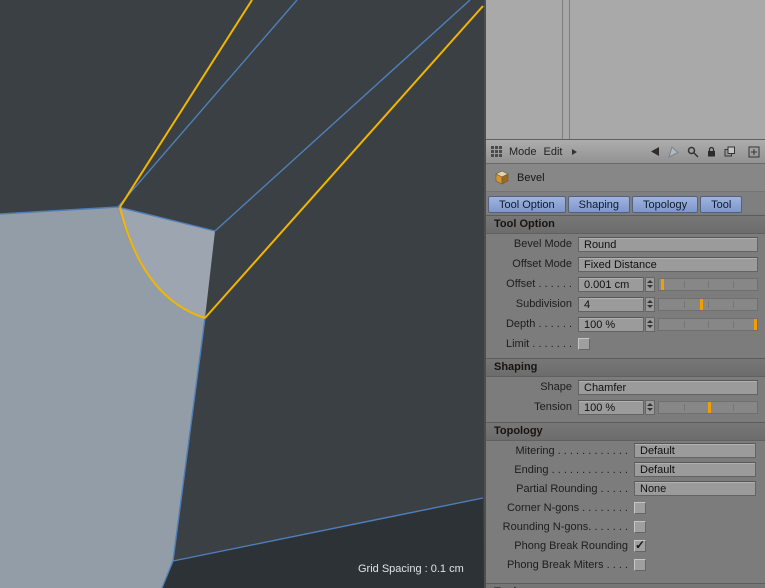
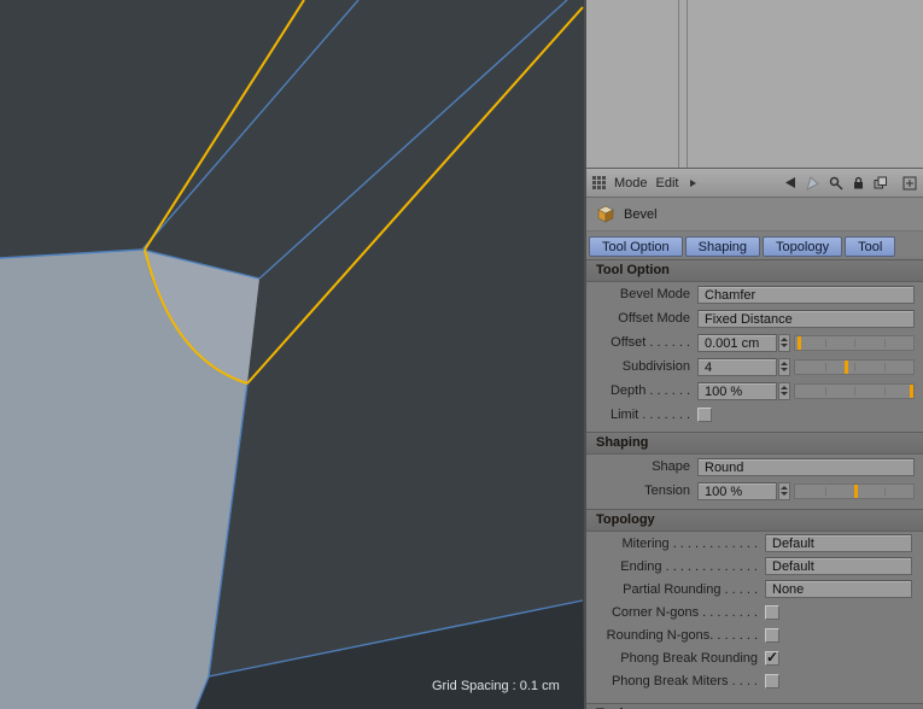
  Grid Spacing : 0.1 cm
  Mode
  Edit
  Bevel
  Tool Option
  Shaping
  Topology
  Tool
  Tool Option
  Bevel Mode
- Round
+ Chamfer
  Offset Mode
  Fixed Distance
  Offset . . . . . .
  0.001 cm
  Subdivision
  4
  Depth . . . . . .
  100 %
  Limit . . . . . . .
  Shaping
  Shape
- Chamfer
+ Round
  Tension
  100 %
  Topology
  Mitering . . . . . . . . . . . .
  Default
  Ending . . . . . . . . . . . . .
  Default
  Partial Rounding . . . . .
  None
  Corner N-gons . . . . . . . .
  Rounding N-gons. . . . . . .
  Phong Break Rounding
  Phong Break Miters . . . .
